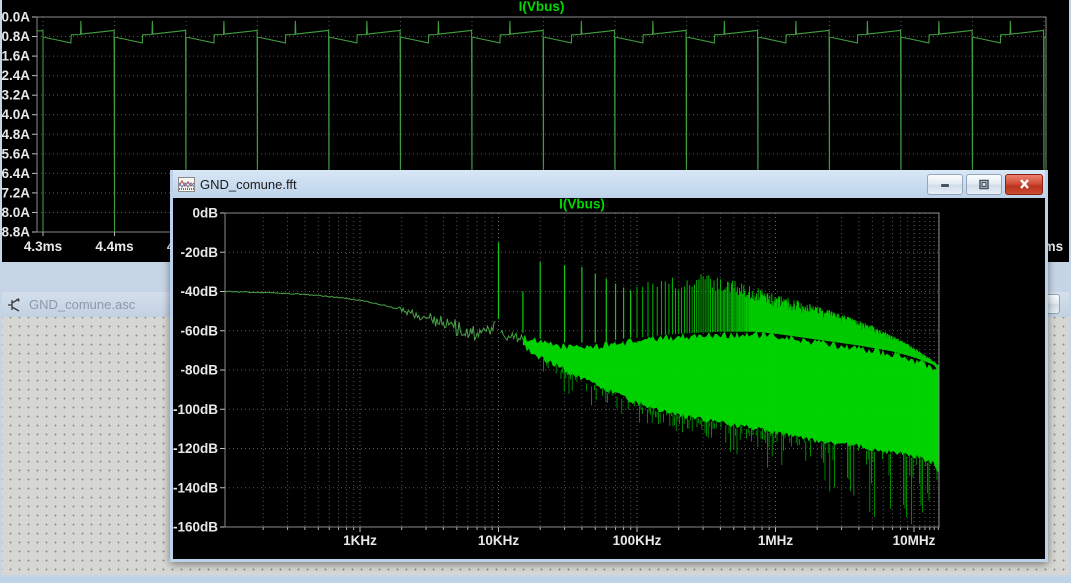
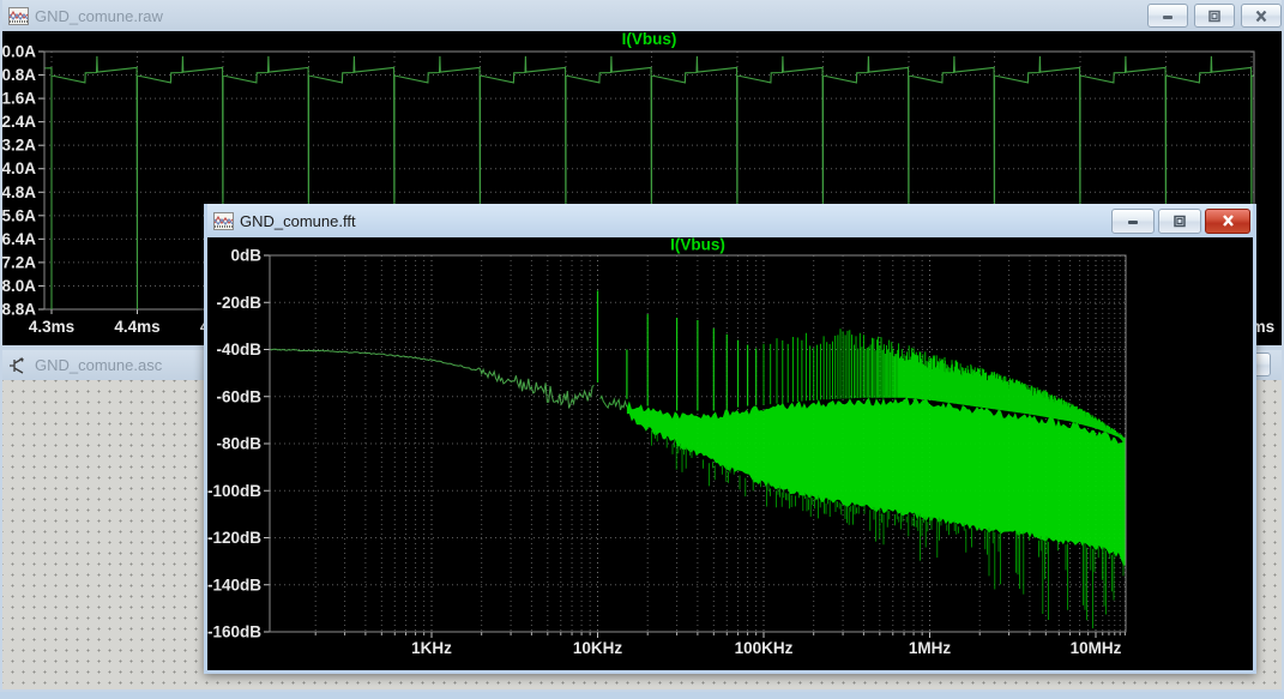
+ GND_comune.raw
  0.0A
  0.8A
  1.6A
  2.4A
  3.2A
  4.0A
  4.8A
  5.6A
  6.4A
  7.2A
  8.0A
  8.8A
  4.3ms
  4.4ms
  I(Vbus)
  GND_comune.asc
  GND_comune.fft
  0dB
  -20dB
  -40dB
  -60dB
  -80dB
  -100dB
  -120dB
  -140dB
  -160dB
  1KHz
  10KHz
  100KHz
  1MHz
  10MHz
  I(Vbus)
